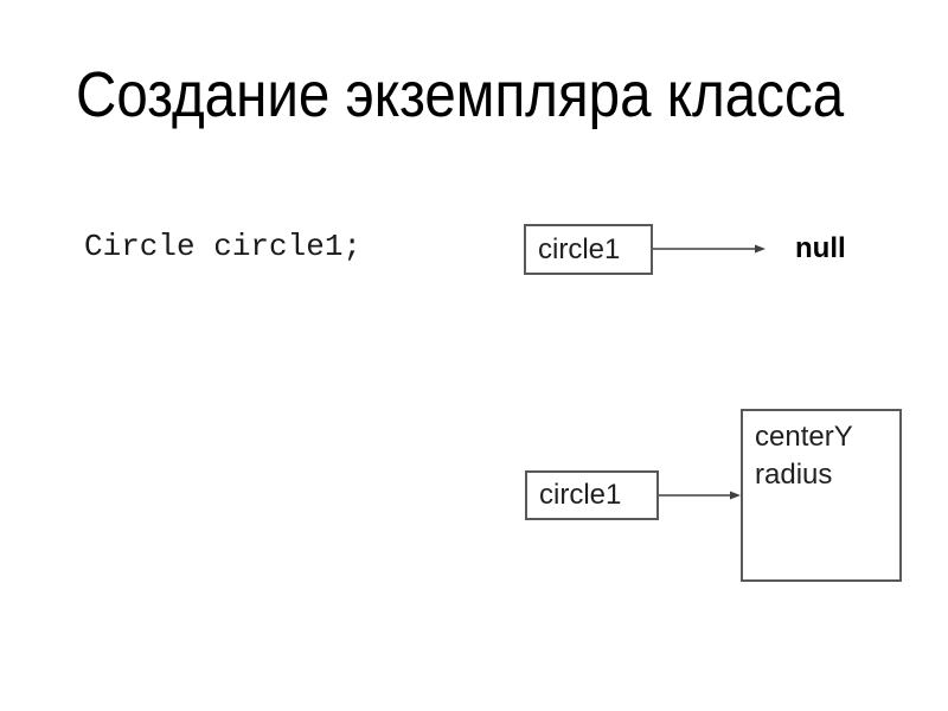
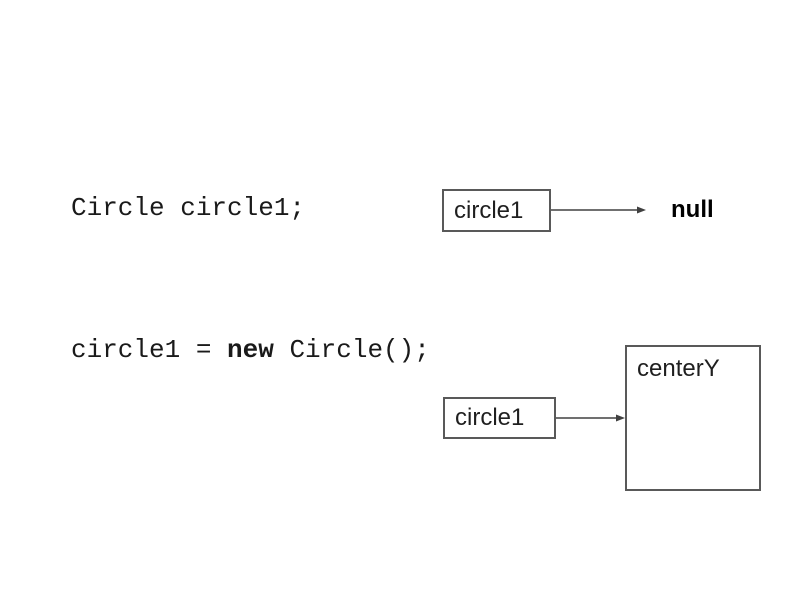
- Создание экземпляра класса
  Circle circle1;
+ circle1 = new Circle();
  circle1
  null
  circle1
  centerY
- radius
